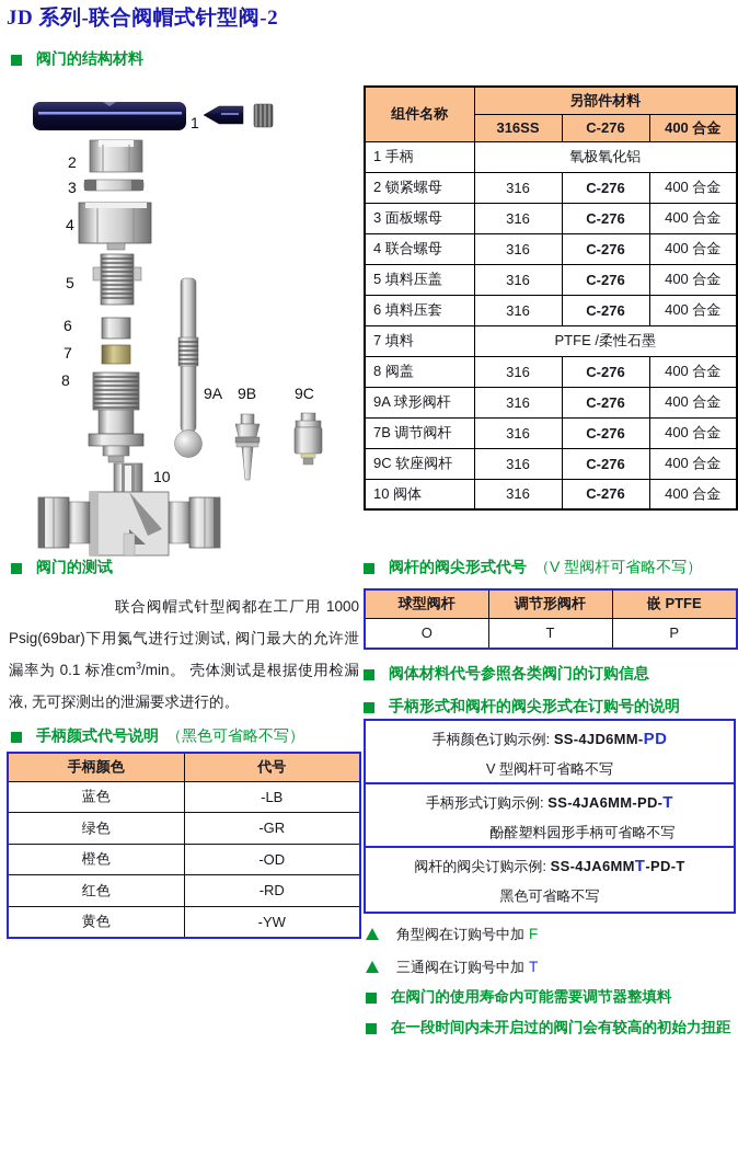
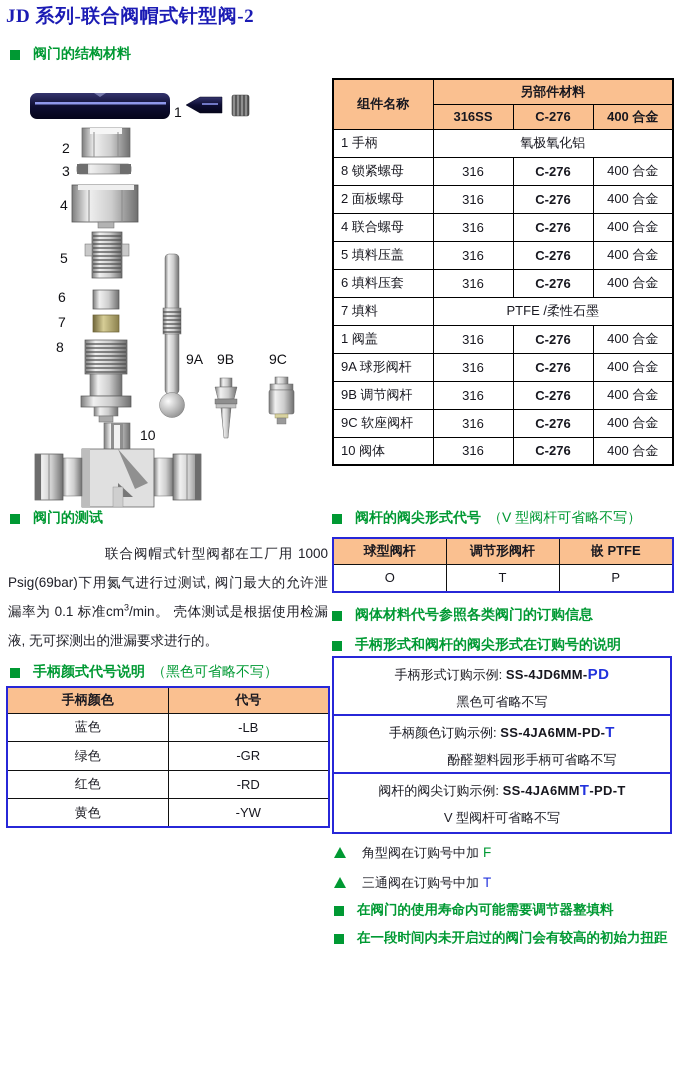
  JD 系列-联合阀帽式针型阀-2
  阀门的结构材料
  1
  2
  3
  4
  5
  6
  7
  8
  9A
  9B
  9C
  10
  组件名称	另部件材料
  316SS	C-276	400 合金
  1 手柄	氧极氧化铝
- 2 锁紧螺母	316	C-276	400 合金
+ 8 锁紧螺母	316	C-276	400 合金
- 3 面板螺母	316	C-276	400 合金
+ 2 面板螺母	316	C-276	400 合金
  4 联合螺母	316	C-276	400 合金
  5 填料压盖	316	C-276	400 合金
  6 填料压套	316	C-276	400 合金
  7 填料	PTFE /柔性石墨
- 8 阀盖	316	C-276	400 合金
+ 1 阀盖	316	C-276	400 合金
  9A 球形阀杆	316	C-276	400 合金
- 7B 调节阀杆	316	C-276	400 合金
+ 9B 调节阀杆	316	C-276	400 合金
  9C 软座阀杆	316	C-276	400 合金
  10 阀体	316	C-276	400 合金
  阀门的测试
  联合阀帽式针型阀都在工厂用 1000 Psig(69bar)下用氮气进行过测试, 阀门最大的允许泄漏率为 0.1 标准cm3/min。 壳体测试是根据使用检漏液, 无可探测出的泄漏要求进行的。
  手柄颜式代号说明
  （黑色可省略不写）
  手柄颜色	代号
  蓝色	-LB
  绿色	-GR
- 橙色	-OD
  红色	-RD
  黄色	-YW
  阀杆的阀尖形式代号
  （V 型阀杆可省略不写）
  球型阀杆	调节形阀杆	嵌 PTFE
  O	T	P
  阀体材料代号参照各类阀门的订购信息
  手柄形式和阀杆的阀尖形式在订购号的说明
- 手柄颜色订购示例: SS-4JD6MM-PD
+ 手柄形式订购示例: SS-4JD6MM-PD
- V 型阀杆可省略不写
+ 黑色可省略不写
- 手柄形式订购示例: SS-4JA6MM-PD-T
+ 手柄颜色订购示例: SS-4JA6MM-PD-T
  酚醛塑料园形手柄可省略不写
  阀杆的阀尖订购示例: SS-4JA6MMT-PD-T
- 黑色可省略不写
+ V 型阀杆可省略不写
  角型阀在订购号中加
  F
  三通阀在订购号中加
  T
  在阀门的使用寿命内可能需要调节器整填料
  在一段时间内未开启过的阀门会有较高的初始力扭距
